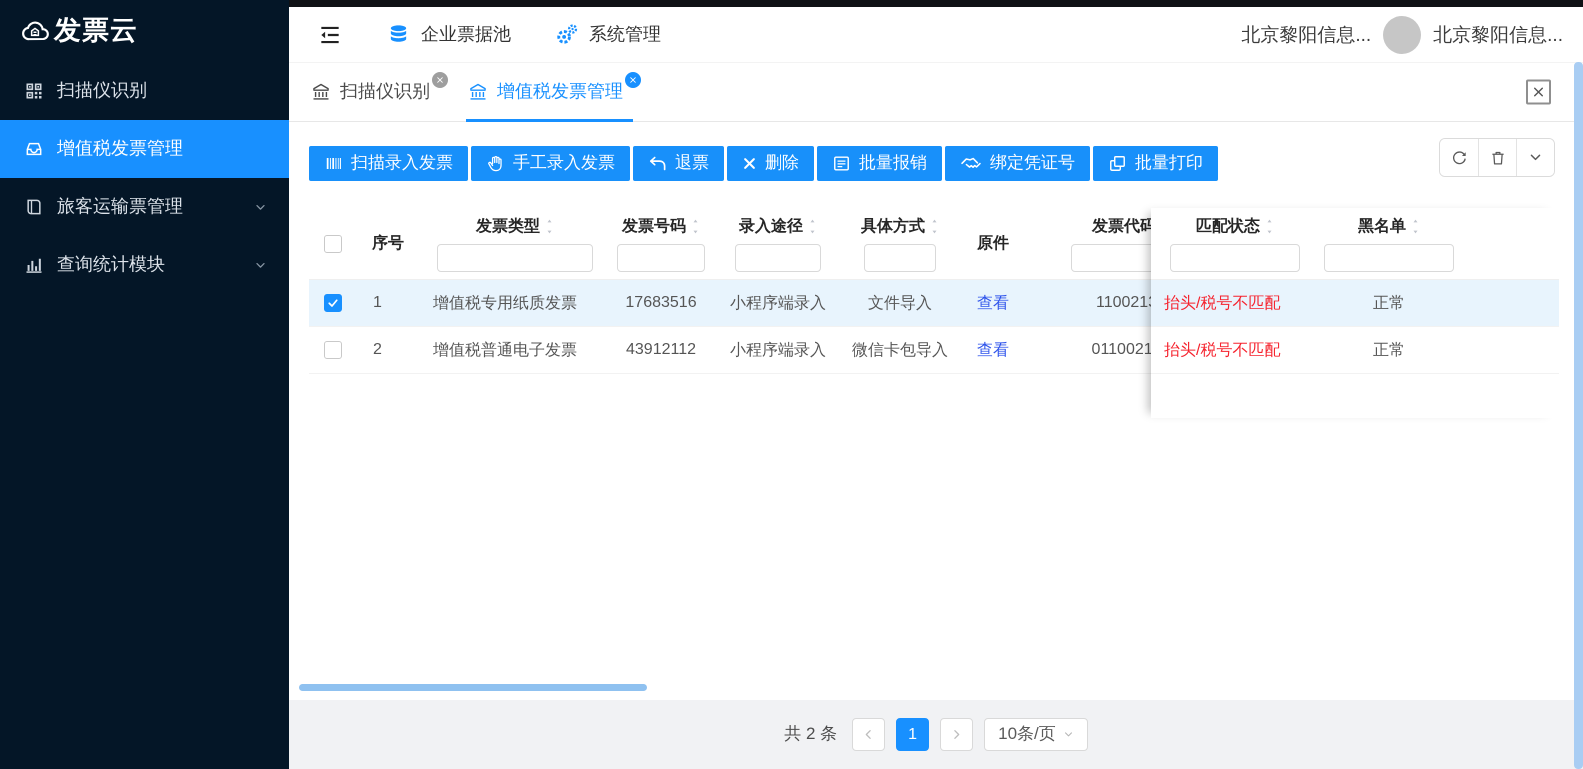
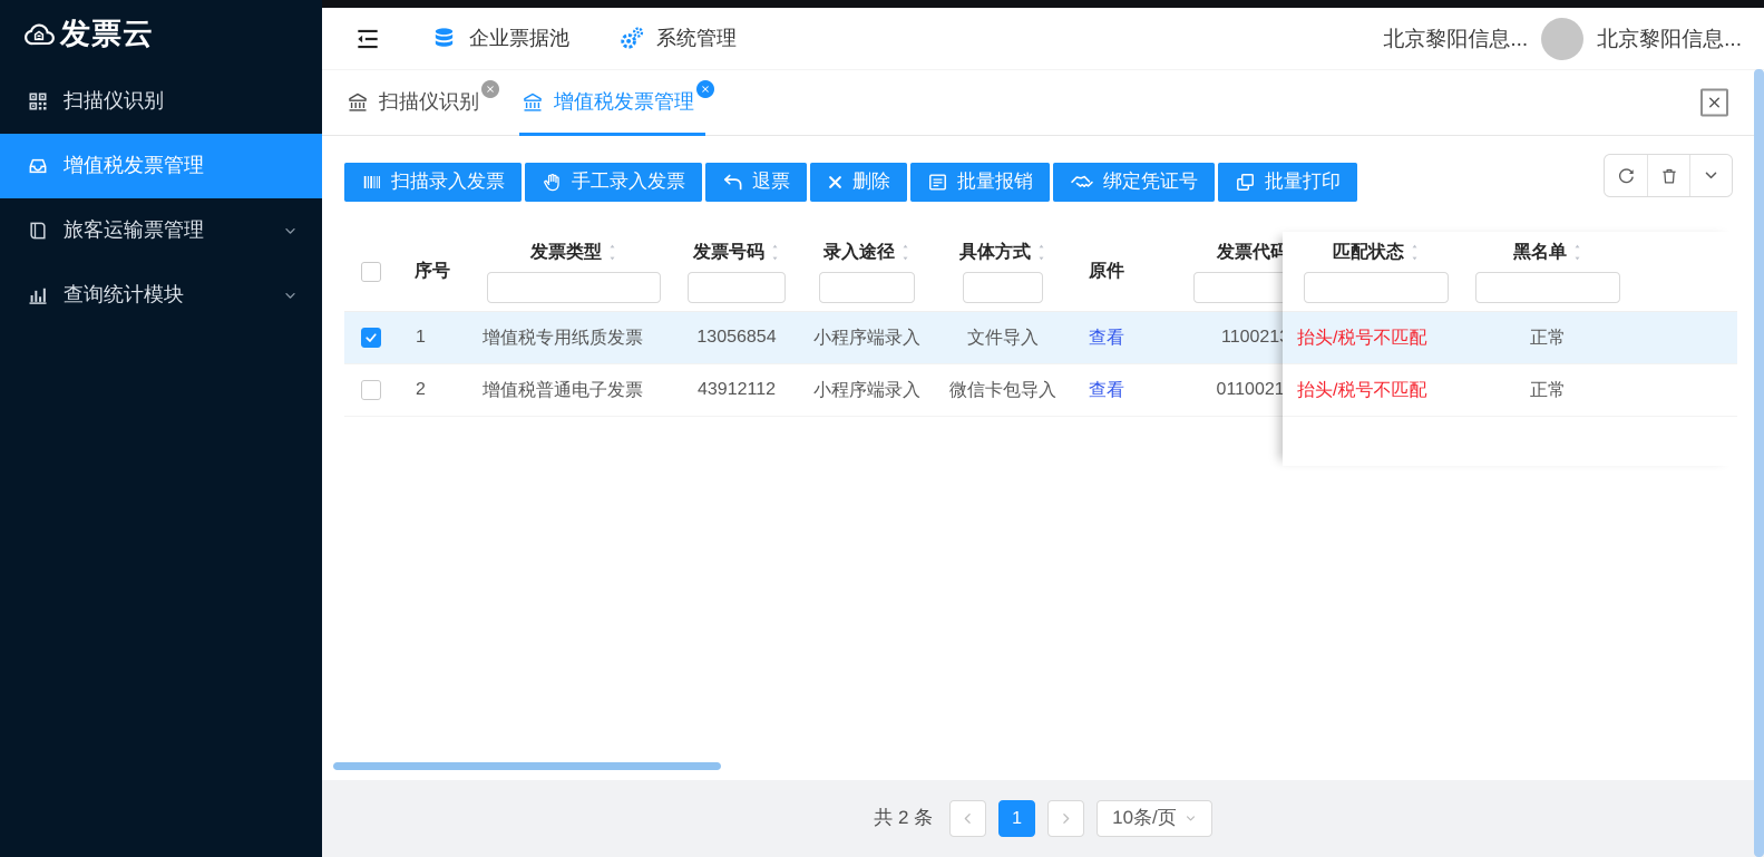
  发票云
  扫描仪识别
  增值税发票管理
  旅客运输票管理
  查询统计模块
  企业票据池
  系统管理
  北京黎阳信息...
  北京黎阳信息...
  扫描仪识别
  增值税发票管理
  扫描录入发票
  手工录入发票
  退票
  删除
  批量报销
  绑定凭证号
  批量打印
  序号
  发票类型
  发票号码
  录入途径
  具体方式
  原件
  发票代码
  1
  增值税专用纸质发票
- 17683516
+ 13056854
  小程序端录入
  文件导入
  查看
  110021
  2
  增值税普通电子发票
  43912112
  小程序端录入
  微信卡包导入
  查看
  0110021
  匹配状态
  黑名单
  抬头/税号不匹配
  正常
  抬头/税号不匹配
  正常
  共 2 条
  1
  10条/页
